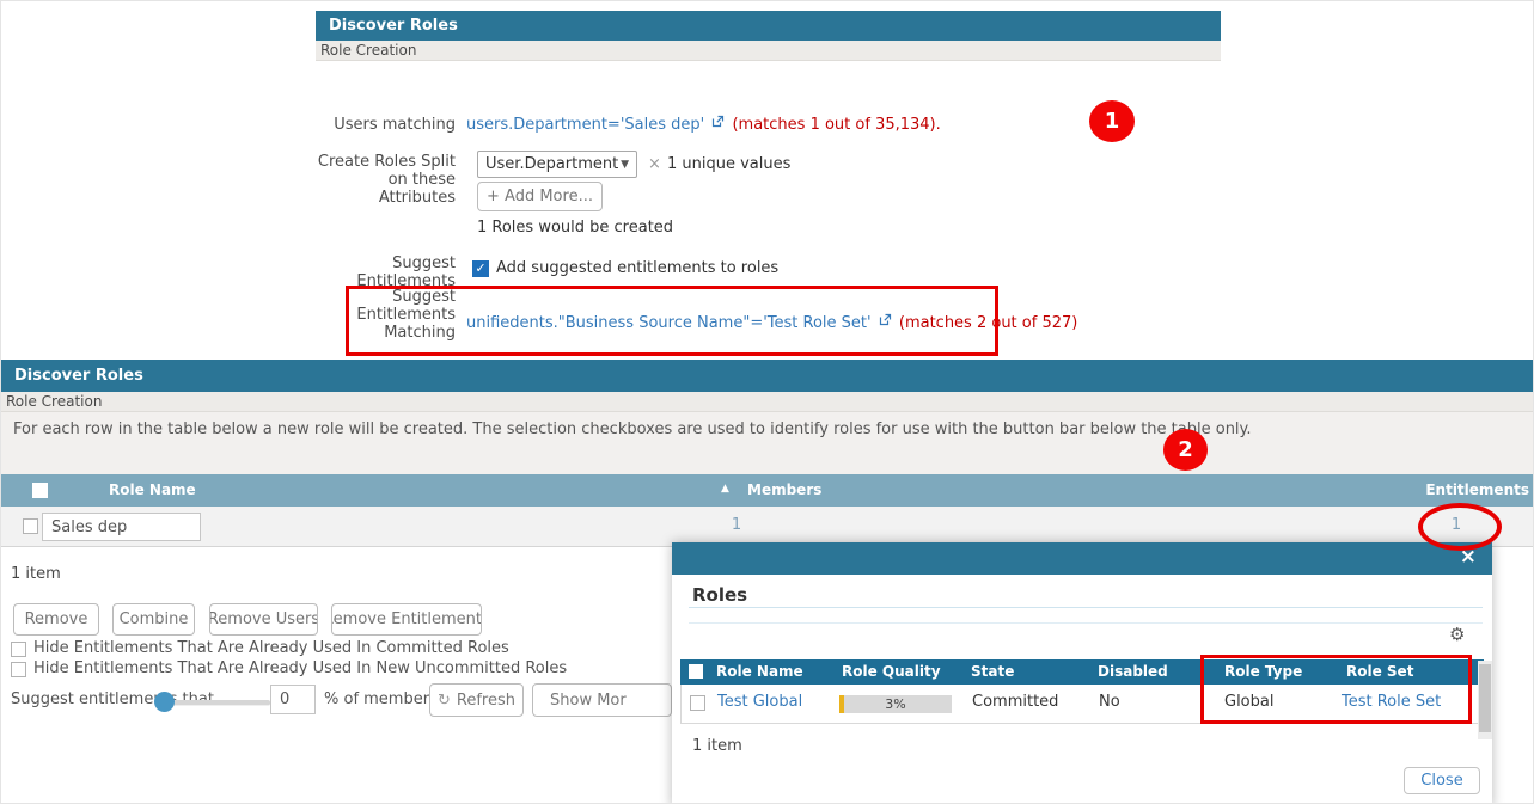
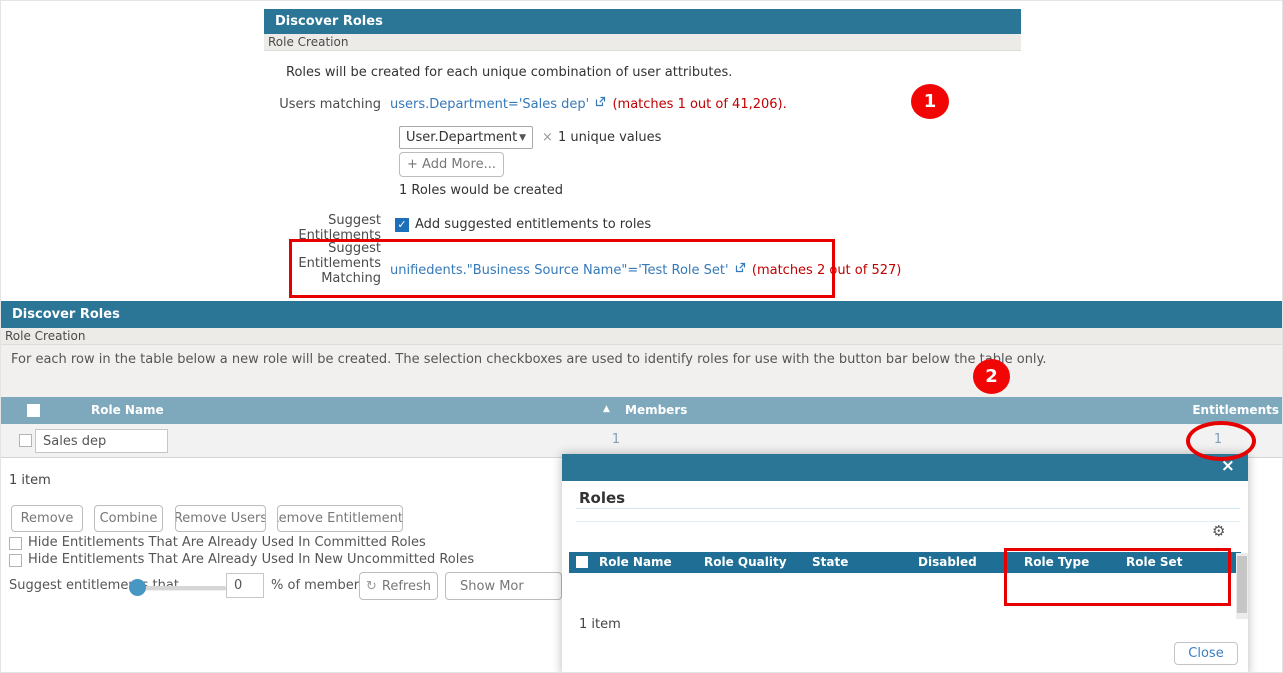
  Discover Roles
  Role Creation
+ Roles will be created for each unique combination of user attributes.
  Users matching
- users.Department='Sales dep' (matches 1 out of 35,134).
+ users.Department='Sales dep' (matches 1 out of 41,206).
- Create Roles Split
- on these Attributes
  User.Department
  ▼
  ×
  1 unique values
  + Add More...
  1 Roles would be created
  Suggest
  Entitlements
  Add suggested entitlements to roles
  Suggest
  Entitlements
  Matching
  unifiedents."Business Source Name"='Test Role Set' (matches 2 out of 527)
  Discover Roles
  Role Creation
  For each row in the table below a new role will be created. The selection checkboxes are used to identify roles for use with the button bar below the tle only.
  Role Name
  ▲
  Members
  Entitlements
  Sales dep
  1
  1
  1 item
  Remove
  Combine
  Remove Users
  emove Entitlement
  Hide Entitlements That Are Already Used In Committed Roles
  Hide Entitlements That Are Already Used In New Uncommitted Roles
  0
  ↻
  Refresh
  Show Mor
  ×
  Roles
  ⚙
  Role Name
  Role Quality
  State
  Disabled
  Role Type
  Role Set
- Test Global
- 3%
- Committed
- No
- Global
- Test Role Set
  1 item
  Close
  1
  2
